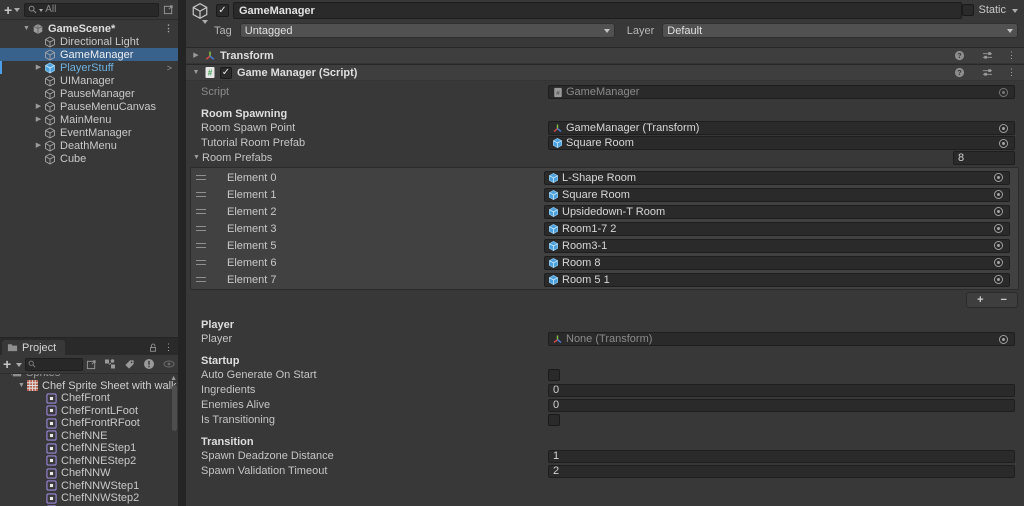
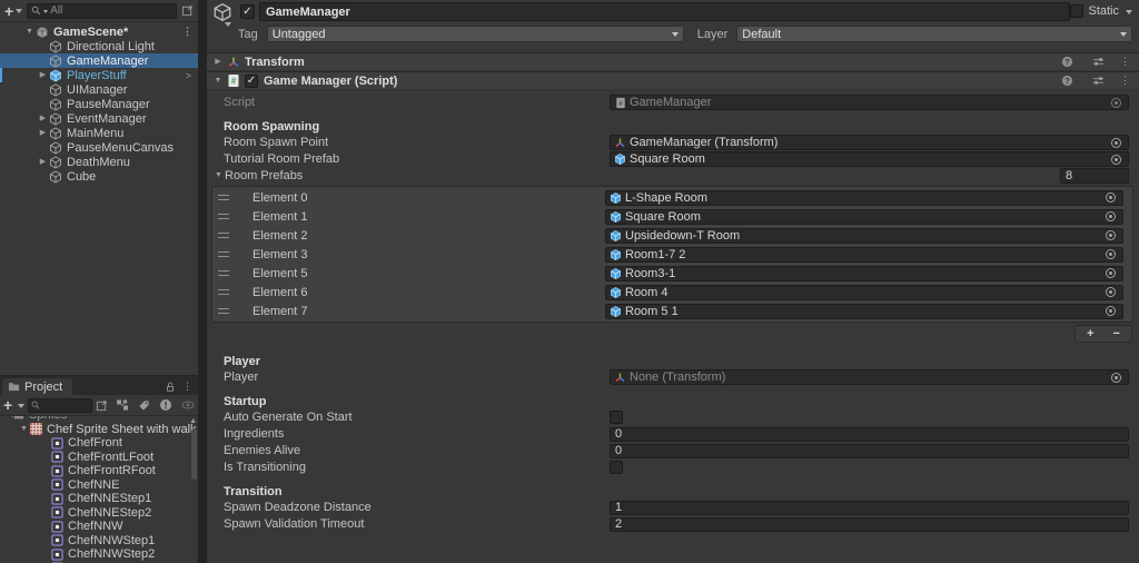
  +
  All
  GameScene*
  ⋮
  Directional Light
  GameManager
  PlayerStuff
  >
  UIManager
  PauseManager
- PauseMenuCanvas
+ EventManager
  MainMenu
- EventManager
+ PauseMenuCanvas
  DeathMenu
  Cube
  Project
  ⋮
  +
  Sprites
  Chef Sprite Sheet with wal
  ChefFront
  ChefFrontLFoot
  ChefFrontRFoot
  ChefNNE
  ChefNNEStep1
  ChefNNEStep2
  ChefNNW
  ChefNNWStep1
  ChefNNWStep2
  ✓
  GameManager
  Static
  Tag
  Untagged
  Layer
  Default
  Transform
  ⋮
  #
  ✓
  Game Manager (Script)
  ⋮
  Script
  GameManager
  Room Spawning
  Room Spawn Point
  GameManager (Transform)
  Tutorial Room Prefab
  Square Room
  Room Prefabs
  8
  Element 0
  L-Shape Room
  Element 1
  Square Room
  Element 2
  Upsidedown-T Room
  Element 3
  Room1-7 2
  Element 5
  Room3-1
  Element 6
- Room 8
+ Room 4
  Element 7
  Room 5 1
  +
  −
  Player
  Player
  None (Transform)
  Startup
  Auto Generate On Start
  Ingredients
  0
  Enemies Alive
  0
  Is Transitioning
  Transition
  Spawn Deadzone Distance
  1
  Spawn Validation Timeout
  2
